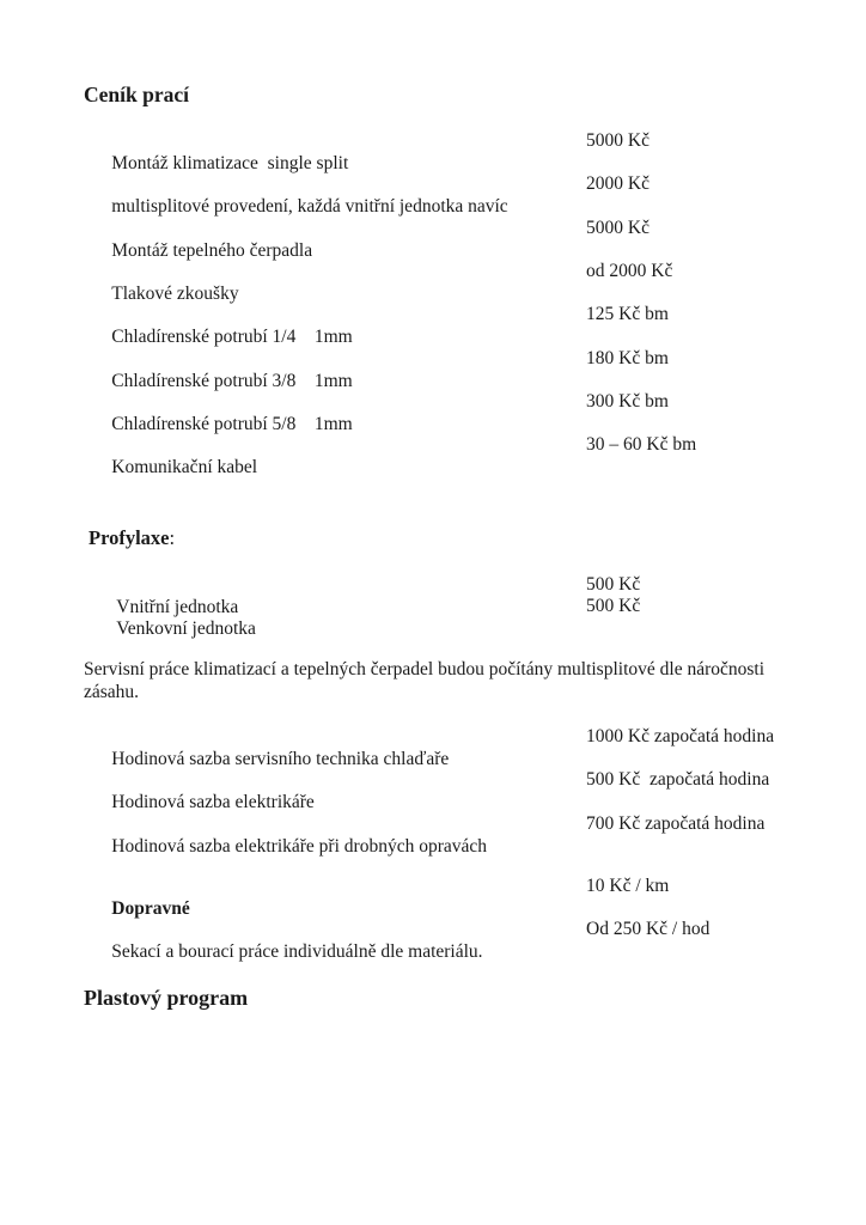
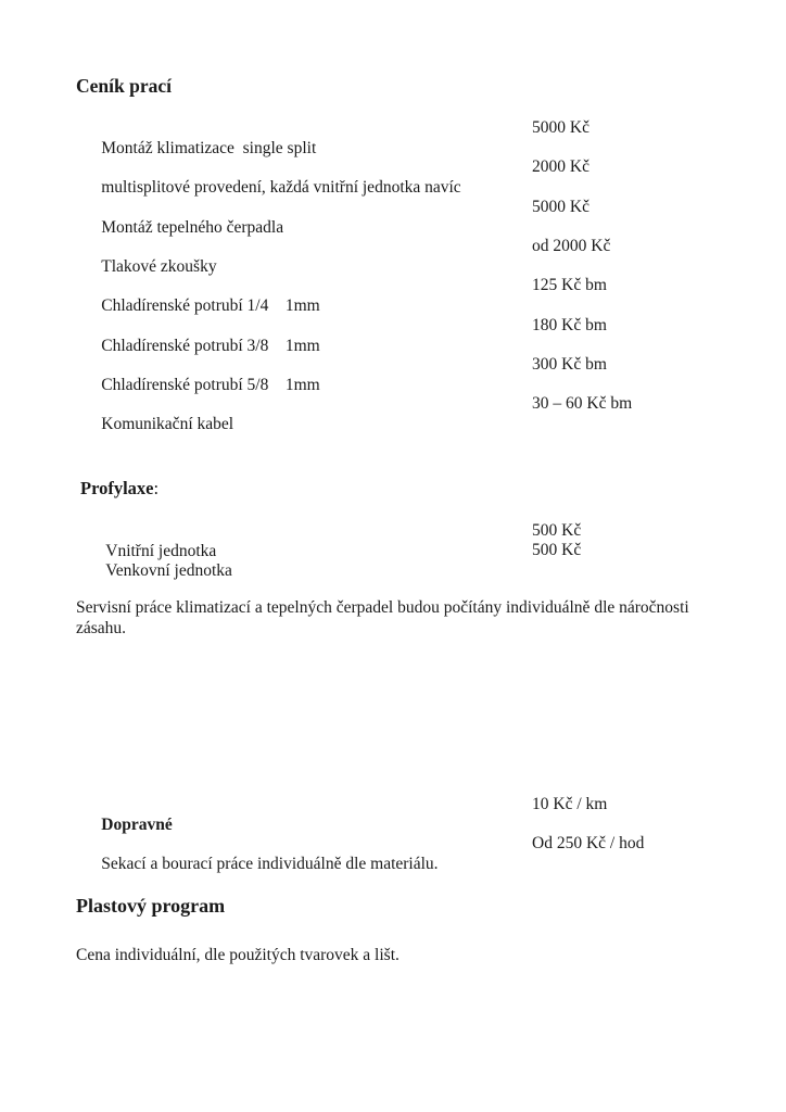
  Ceník prací
  Montáž klimatizace single split
  5000 Kč
  multisplitové provedení, každá vnitřní jednotka navíc
  2000 Kč
  Montáž tepelného čerpadla
  5000 Kč
  Tlakové zkoušky
  od 2000 Kč
  Chladírenské potrubí 1/4 1mm
  125 Kč bm
  Chladírenské potrubí 3/8 1mm
  180 Kč bm
  Chladírenské potrubí 5/8 1mm
  300 Kč bm
  Komunikační kabel
  30 – 60 Kč bm
  Profylaxe:
  Vnitřní jednotka
  500 Kč
  Venkovní jednotka
  500 Kč
- Servisní práce klimatizací a tepelných čerpadel budou počítány multisplitové dle náročnosti zásahu.
+ Servisní práce klimatizací a tepelných čerpadel budou počítány individuálně dle náročnosti zásahu.
- Hodinová sazba servisního technika chlaďaře
- 1000 Kč započatá hodina
- Hodinová sazba elektrikáře
- 500 Kč započatá hodina
- Hodinová sazba elektrikáře při drobných opravách
- 700 Kč započatá hodina
  Dopravné
  10 Kč / km
  Sekací a bourací práce individuálně dle materiálu.
  Od 250 Kč / hod
  Plastový program
+ Cena individuální, dle použitých tvarovek a lišt.
